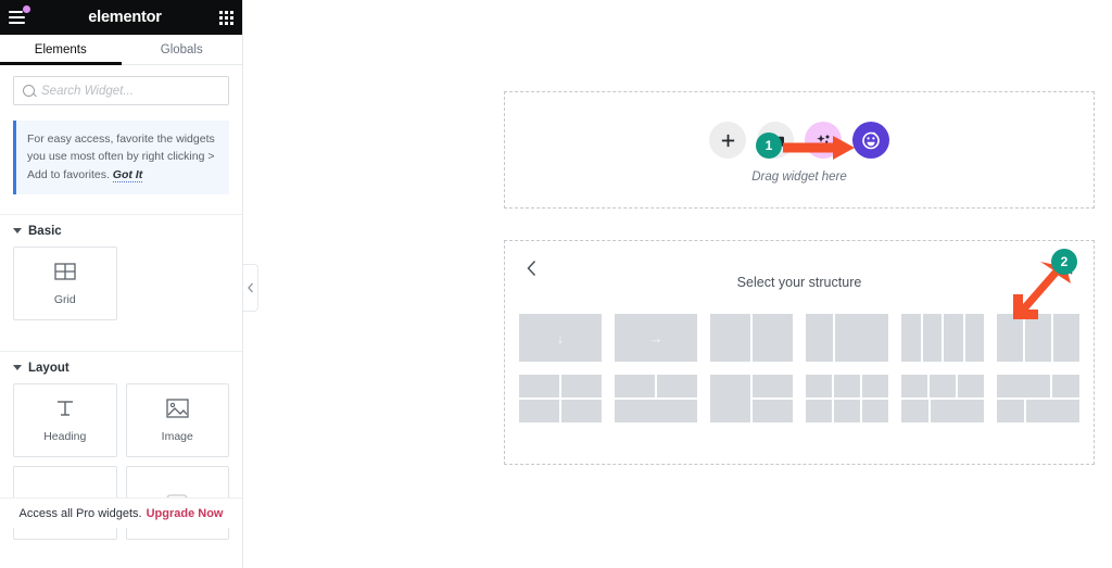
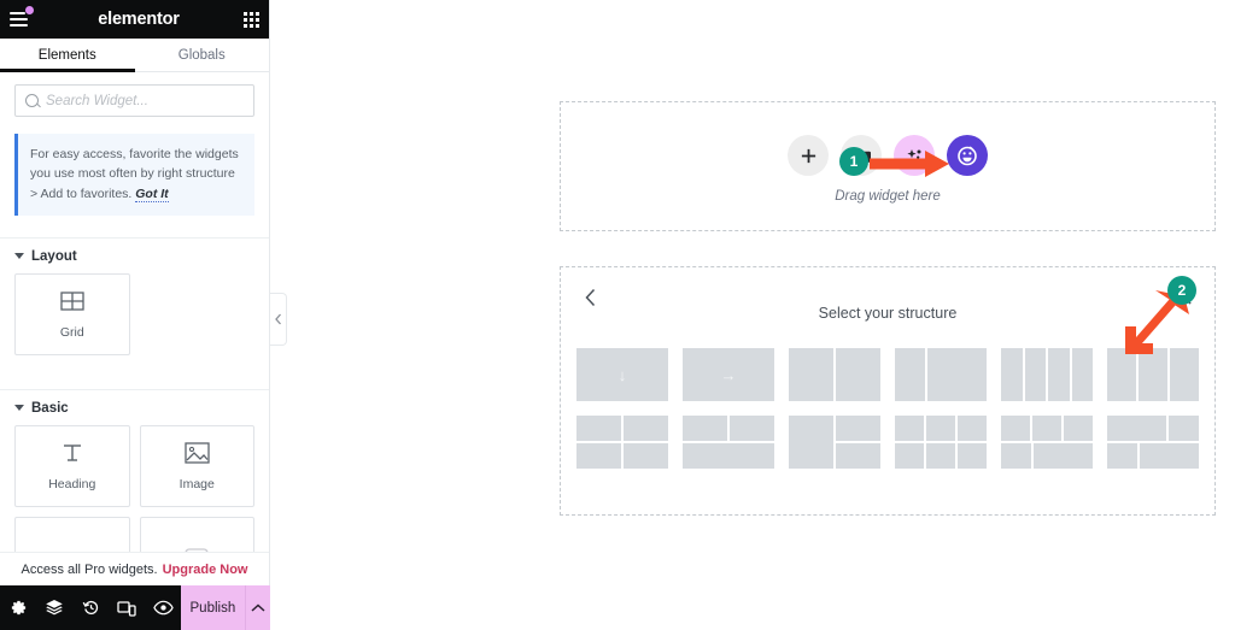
  elementor
  Elements
  Globals
  Search Widget...
- For easy access, favorite the widgets you use most often by right clicking > Add to favorites. Got It
+ For easy access, favorite the widgets you use most often by right structure > Add to favorites. Got It
- Basic
+ Layout
  Grid
- Layout
+ Basic
  Heading
  Image
  Access all Pro widgets.
  Upgrade Now
+ Publish
  Drag widget here
  Select your structure
  →
  1
  2
